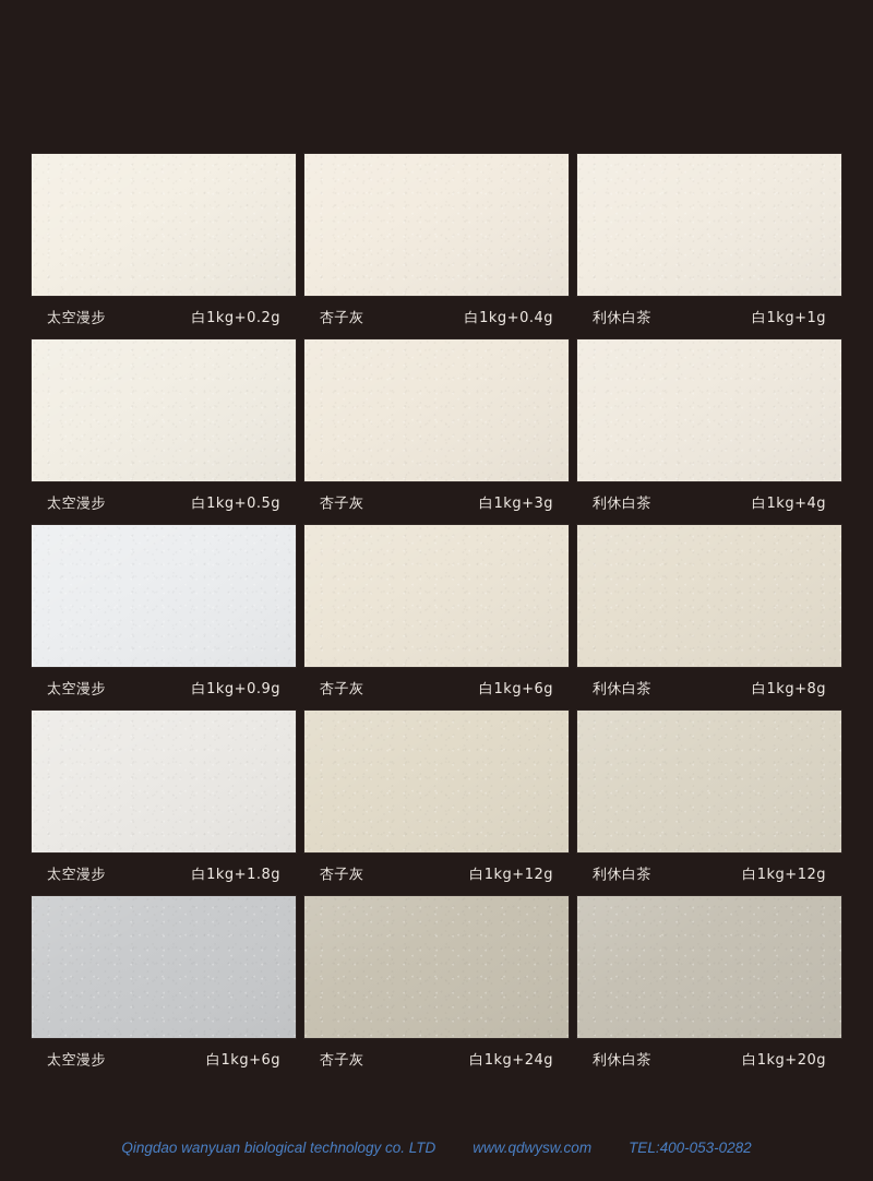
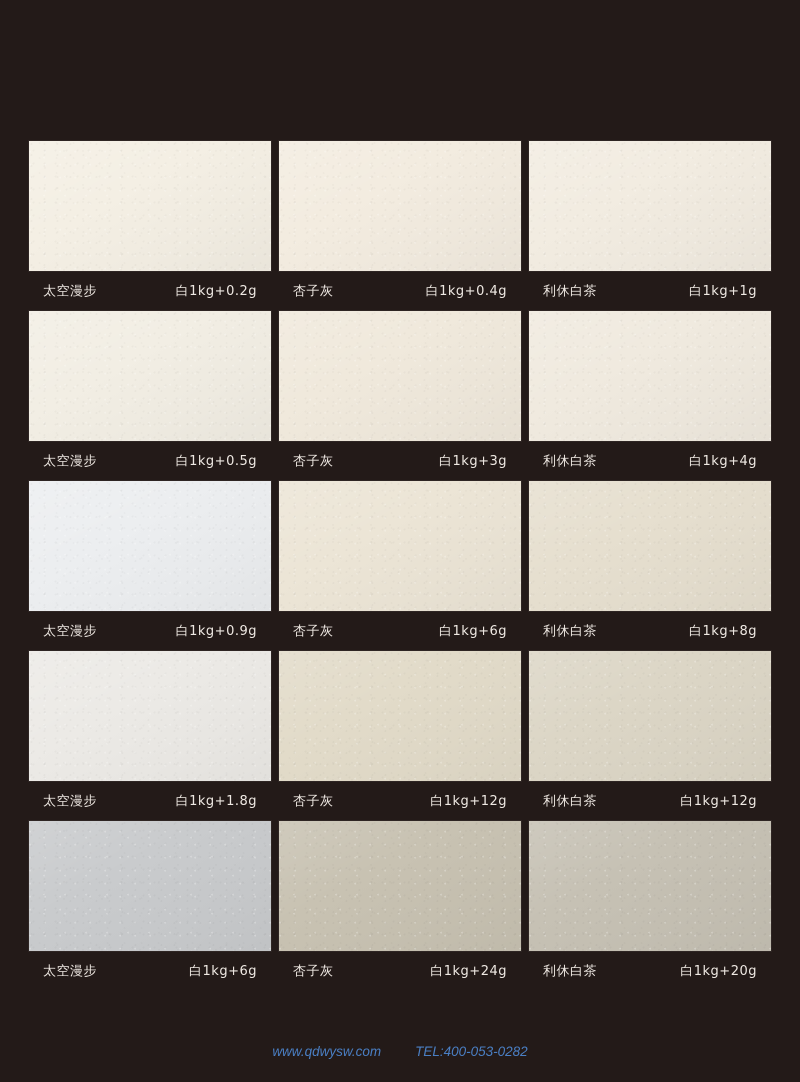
  太空漫步
  白1kg+0.2g
  杏子灰
  白1kg+0.4g
  利休白茶
  白1kg+1g
  太空漫步
  白1kg+0.5g
  杏子灰
  白1kg+3g
  利休白茶
  白1kg+4g
  太空漫步
  白1kg+0.9g
  杏子灰
  白1kg+6g
  利休白茶
  白1kg+8g
  太空漫步
  白1kg+1.8g
  杏子灰
  白1kg+12g
  利休白茶
  白1kg+12g
  太空漫步
  白1kg+6g
  杏子灰
  白1kg+24g
  利休白茶
  白1kg+20g
- Qingdao wanyuan biological technology co. LTD
  www.qdwysw.com
  TEL:400-053-0282
